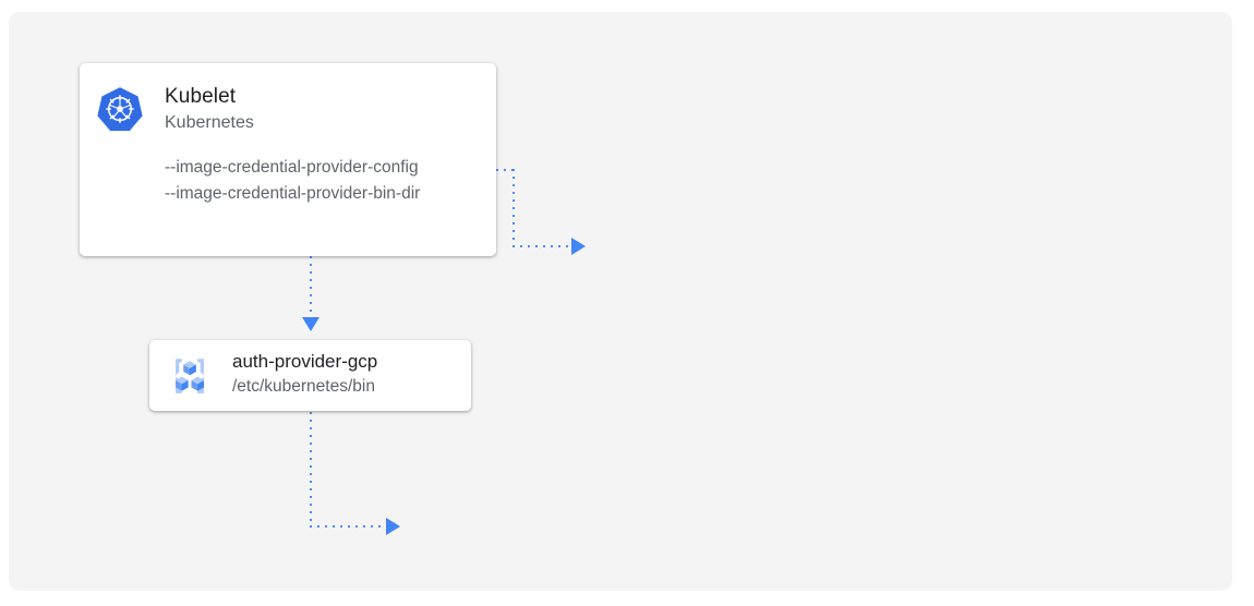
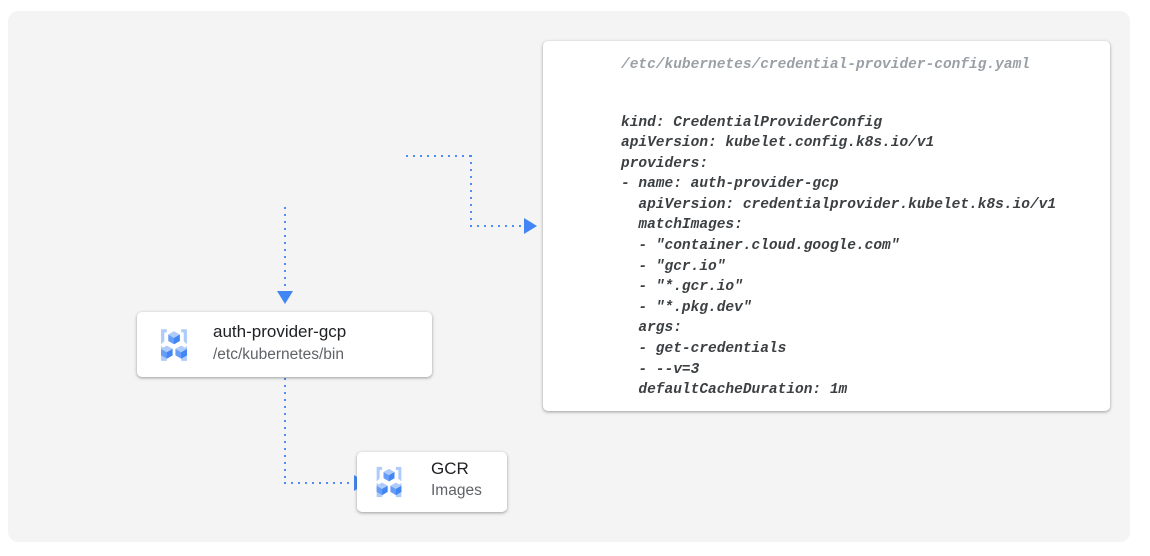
- Kubelet
- Kubernetes
- --image-credential-provider-config
- --image-credential-provider-bin-dir
  auth-provider-gcp
  /etc/kubernetes/bin
+ GCR
+ Images
+ /etc/kubernetes/credential-provider-config.yaml
+ kind: CredentialProviderConfig
+ apiVersion: kubelet.config.k8s.io/v1
+ providers:
+ - name: auth-provider-gcp
+ apiVersion: credentialprovider.kubelet.k8s.io/v1
+ matchImages:
+ - "container.cloud.google.com"
+ - "gcr.io"
+ - "*.gcr.io"
+ - "*.pkg.dev"
+ args:
+ - get-credentials
+ - --v=3
+ defaultCacheDuration: 1m
